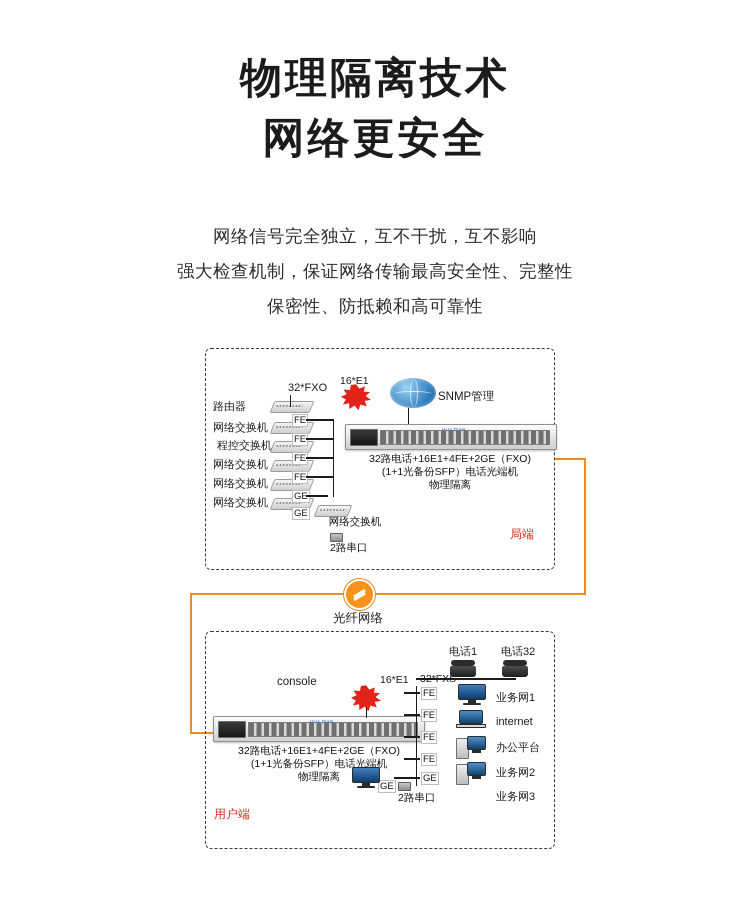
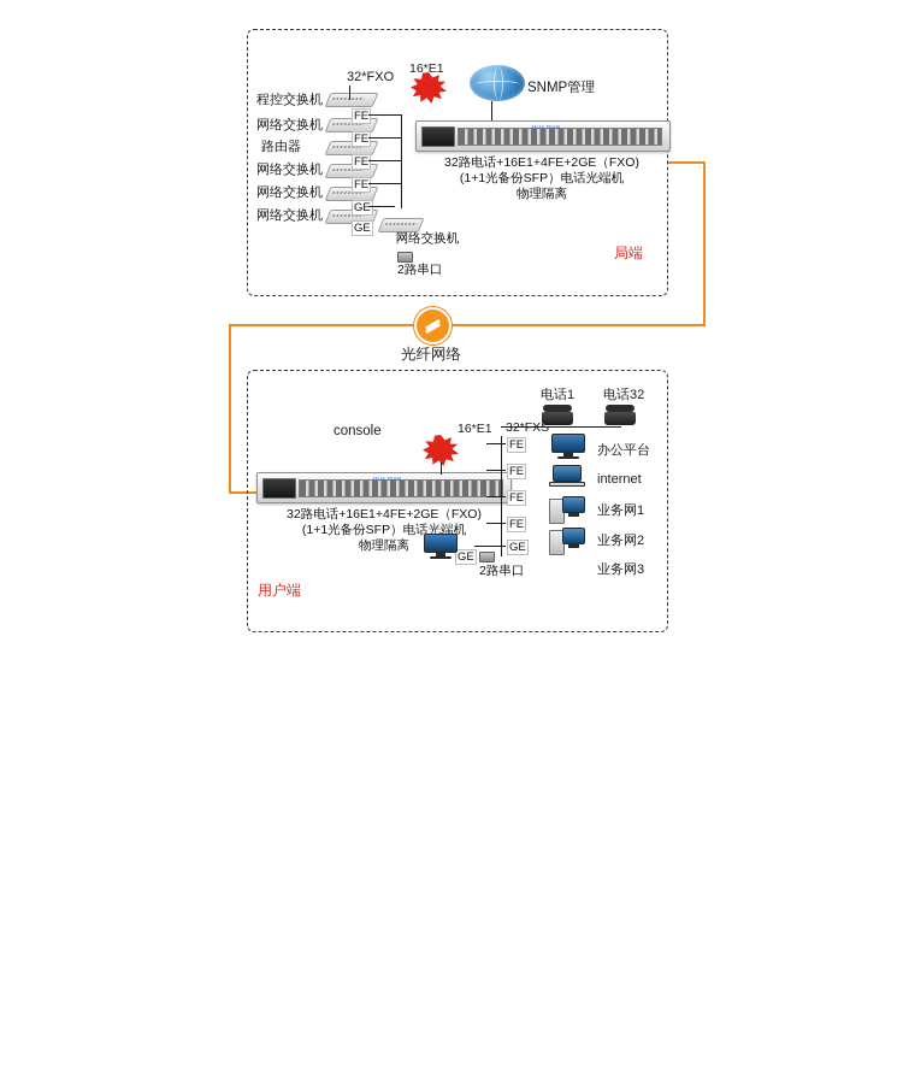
- 物理隔离技术
- 网络更安全
- 网络信号完全独立，互不干扰，互不影响
- 强大检查机制，保证网络传输最高安全性、完整性
- 保密性、防抵赖和高可靠性
  光纤网络
- 路由器
+ 程控交换机
  网络交换机
- 程控交换机
+ 路由器
  网络交换机
  网络交换机
  网络交换机
  32*FXO
  FE
  FE
  FE
  FE
  GE
  GE
  16*E1
  SNMP管理
  32路电话+16E1+4FE+2GE（FXO)
  (1+1光备份SFP）电话光端机
  物理隔离
  网络交换机
  2路串口
  局端
  console
  32路电话+16E1+4FE+2GE（FXO)
  (1+1光备份SFP）电话光端机
  物理隔离
  16*E1
  电话1
  电话32
  FE
  FE
  FE
  FE
  GE
  GE
- 业务网1
+ 办公平台
  internet
- 办公平台
+ 业务网1
  业务网2
  业务网3
  2路串口
  用户端
